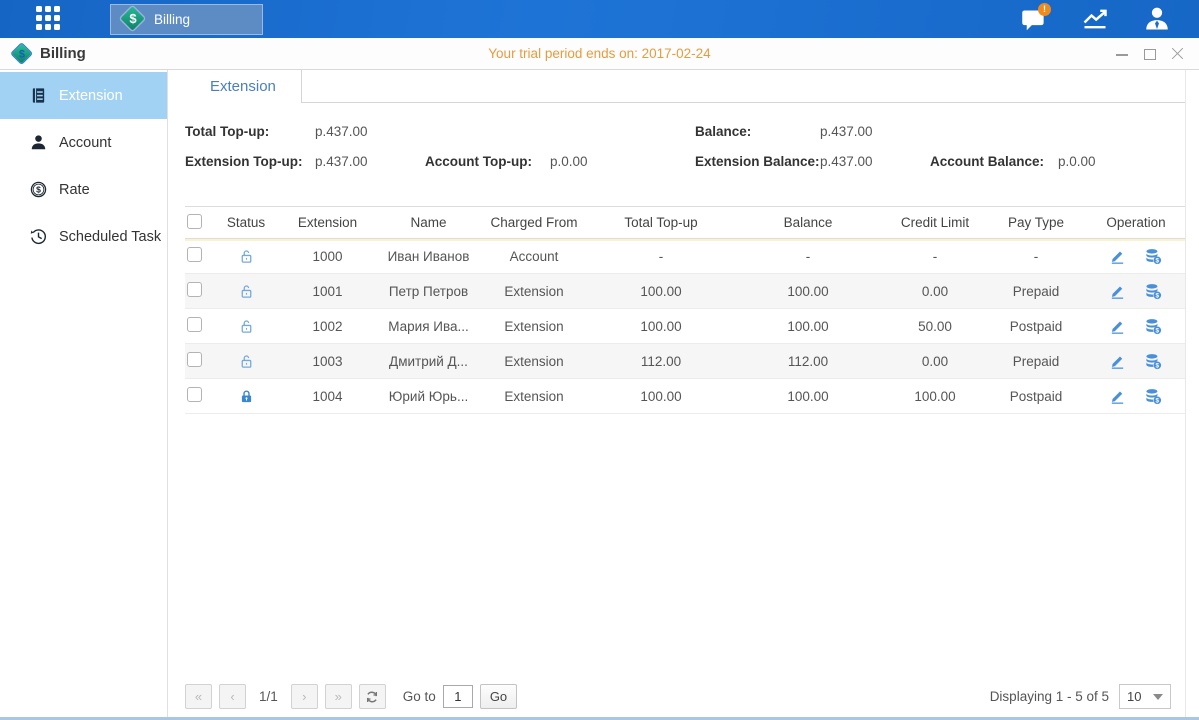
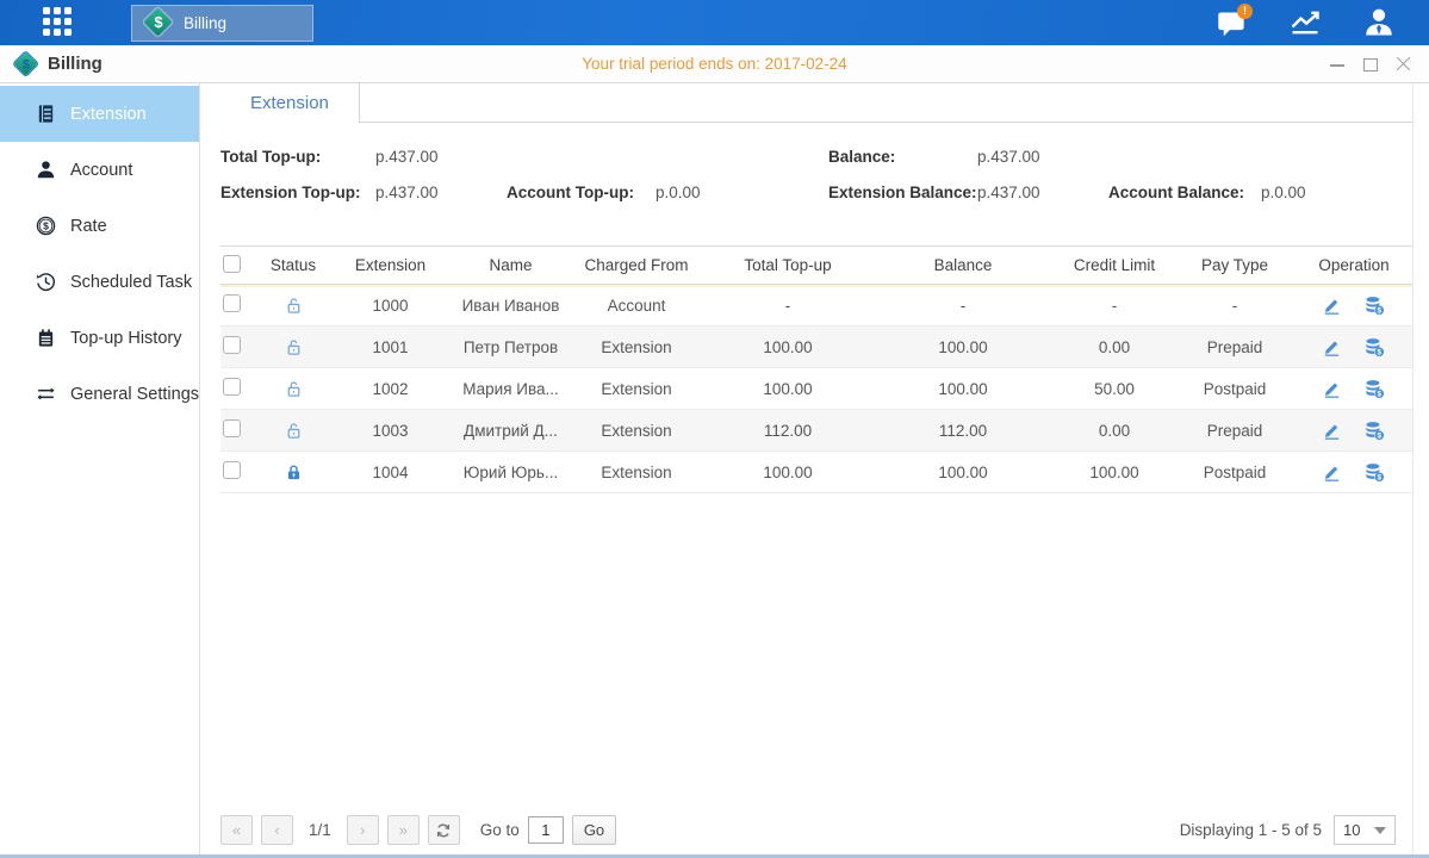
  Billing
  !
  Billing
  Your trial period ends on: 2017-02-24
  Extension
  Account
  $
  Rate
  Scheduled Task
+ Top-up History
+ General Settings
  Extension
  Total Top-up:
  p.437.00
  Balance:
  p.437.00
  Extension Top-up:
  p.437.00
  Account Top-up:
  p.0.00
  Extension Balance:
  p.437.00
  Account Balance:
  p.0.00
  Status
  Extension
  Name
  Charged From
  Total Top-up
  Balance
  Credit Limit
  Pay Type
  Operation
  1000
  Иван Иванов
  Account
  -
  -
  -
  -
  1001
  Петр Петров
  Extension
  100.00
  100.00
  0.00
  Prepaid
  1002
  Мария Ива...
  Extension
  100.00
  100.00
  50.00
  Postpaid
  1003
  Дмитрий Д...
  Extension
  112.00
  112.00
  0.00
  Prepaid
  1004
  Юрий Юрь...
  Extension
  100.00
  100.00
  100.00
  Postpaid
  «
  ‹
  1/1
  ›
  »
  Go to
  1
  Go
  Displaying 1 - 5 of 5
  10
